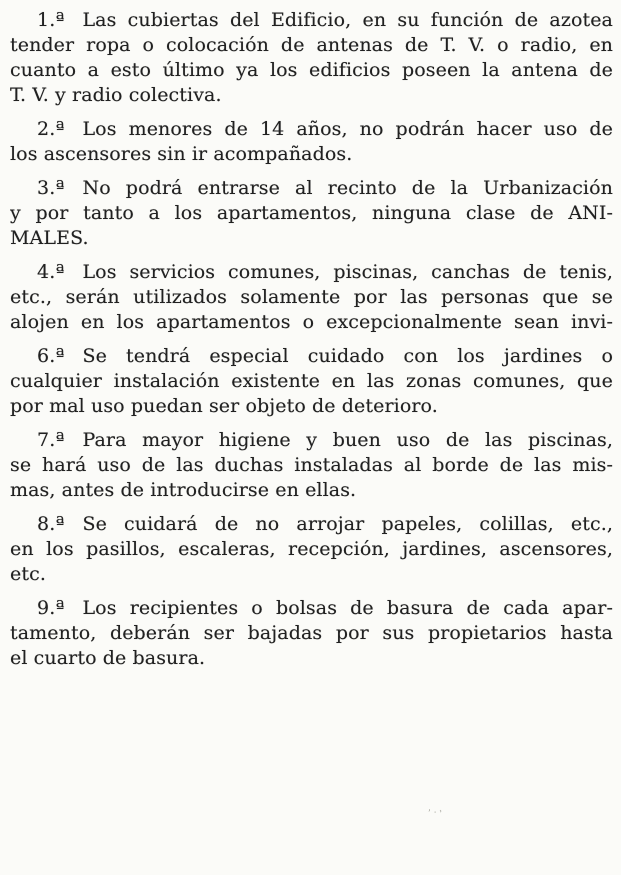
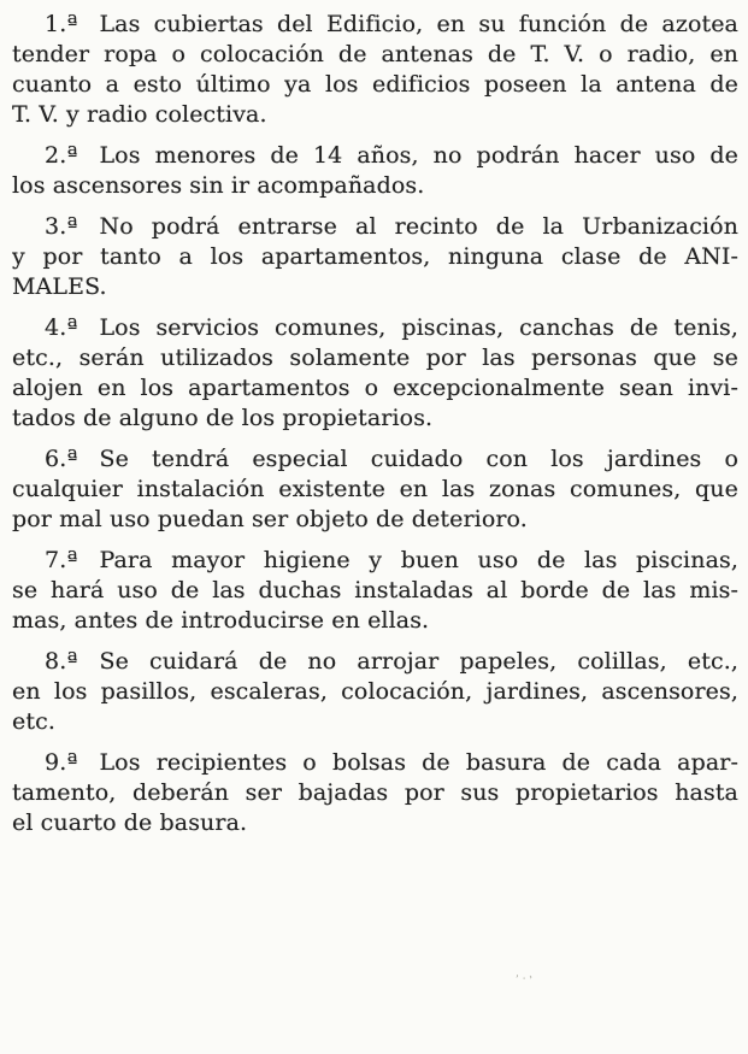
  1.ª Las cubiertas del Edificio, en su función de azotea
  tender ropa o colocación de antenas de T. V. o radio, en
  cuanto a esto último ya los edificios poseen la antena de
  T. V. y radio colectiva.
  2.ª Los menores de 14 años, no podrán hacer uso de
  los ascensores sin ir acompañados.
  3.ª No podrá entrarse al recinto de la Urbanización
  y por tanto a los apartamentos, ninguna clase de ANI-
  MALES.
  4.ª Los servicios comunes, piscinas, canchas de tenis,
  etc., serán utilizados solamente por las personas que se
  alojen en los apartamentos o excepcionalmente sean invi-
+ tados de alguno de los propietarios.
  6.ª Se tendrá especial cuidado con los jardines o
  cualquier instalación existente en las zonas comunes, que
  por mal uso puedan ser objeto de deterioro.
  7.ª Para mayor higiene y buen uso de las piscinas,
  se hará uso de las duchas instaladas al borde de las mis-
  mas, antes de introducirse en ellas.
  8.ª Se cuidará de no arrojar papeles, colillas, etc.,
- en los pasillos, escaleras, recepción, jardines, ascensores,
+ en los pasillos, escaleras, colocación, jardines, ascensores,
  etc.
  9.ª Los recipientes o bolsas de basura de cada apar-
  tamento, deberán ser bajadas por sus propietarios hasta
  el cuarto de basura.
